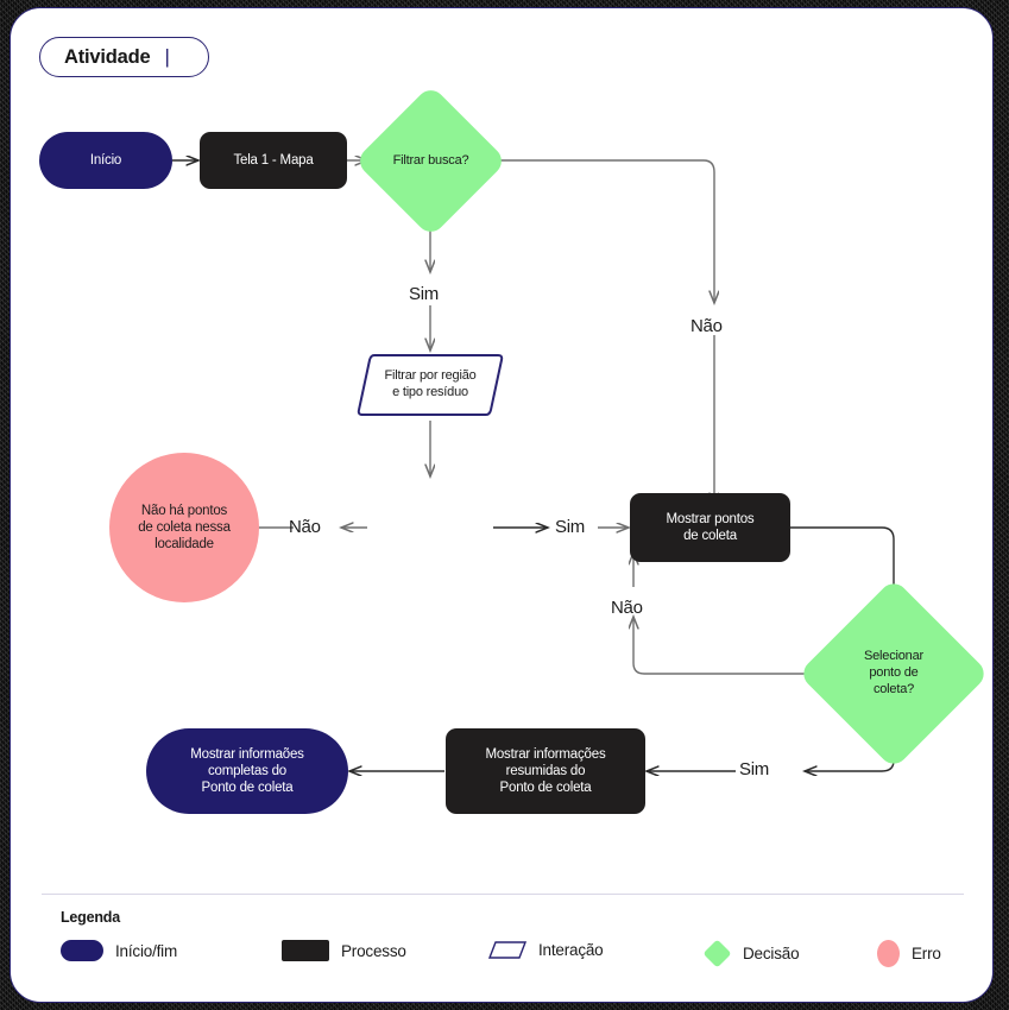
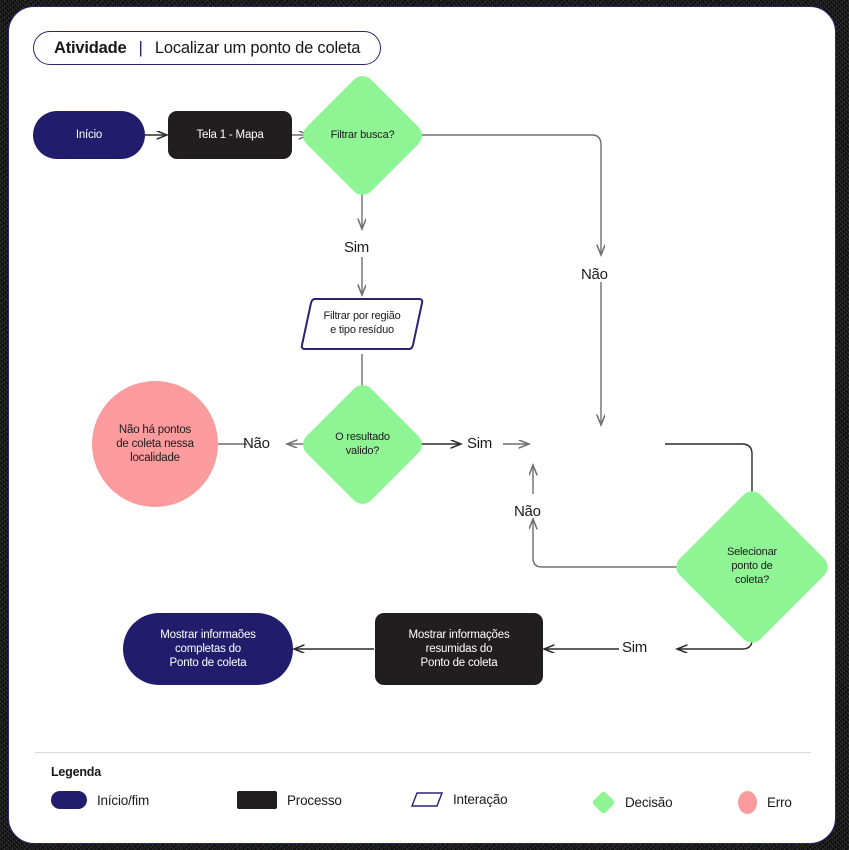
  Atividade
  |
+ Localizar um ponto de coleta
  Início
  Tela 1 - Mapa
  Filtrar busca?
  Sim
  Não
  Filtrar por região
  e tipo resíduo
+ O resultado
+ valido?
  Não
  Não há pontos
  de coleta nessa
  localidade
  Sim
- Mostrar pontos
- de coleta
  Não
  Selecionar
  ponto de
  coleta?
  Sim
  Mostrar informações
  resumidas do
  Ponto de coleta
  Mostrar informaões
  completas do
  Ponto de coleta
  Legenda
  Início/fim
  Processo
  Interação
  Decisão
  Erro
